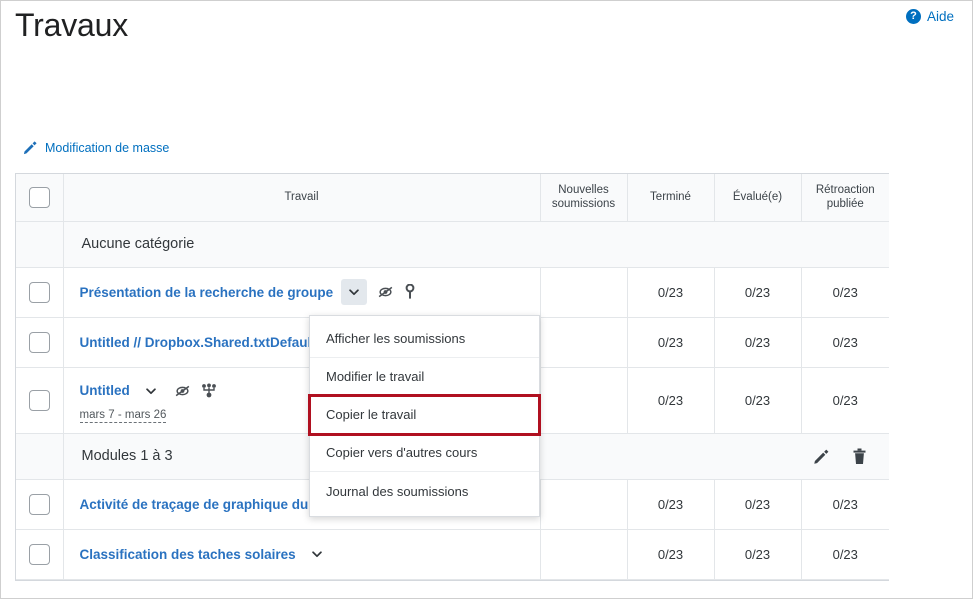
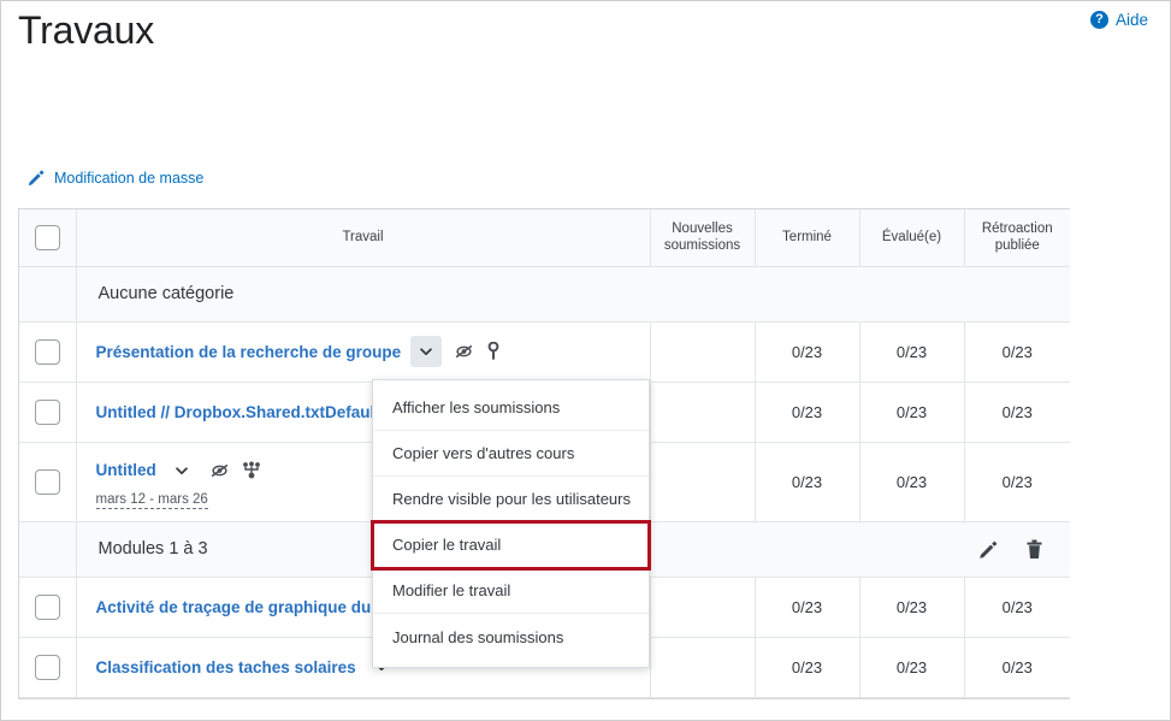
  Travaux
  ?
  Aide
  Modification de masse
  	Travail	Nouvelles soumissions	Terminé	Évalué(e)	Rétroaction publiée
  	Aucune catégorie
  	Présentation de la recherche de groupe		0/23	0/23	0/23
  	Untitled // Dropbox.Shared.txtDefau		0/23	0/23	0/23
- 	Untitled mars 7 - mars 26		0/23	0/23	0/23
+ 	Untitled mars 12 - mars 26		0/23	0/23	0/23
  	Modules 1 à 3
  	Activité de traçage de graphique du		0/23	0/23	0/23
  	Classification des taches solaires		0/23	0/23	0/23
  Afficher les soumissions
- Modifier le travail
+ Copier vers d'autres cours
+ Rendre visible pour les utilisateurs
  Copier le travail
- Copier vers d'autres cours
+ Modifier le travail
  Journal des soumissions
